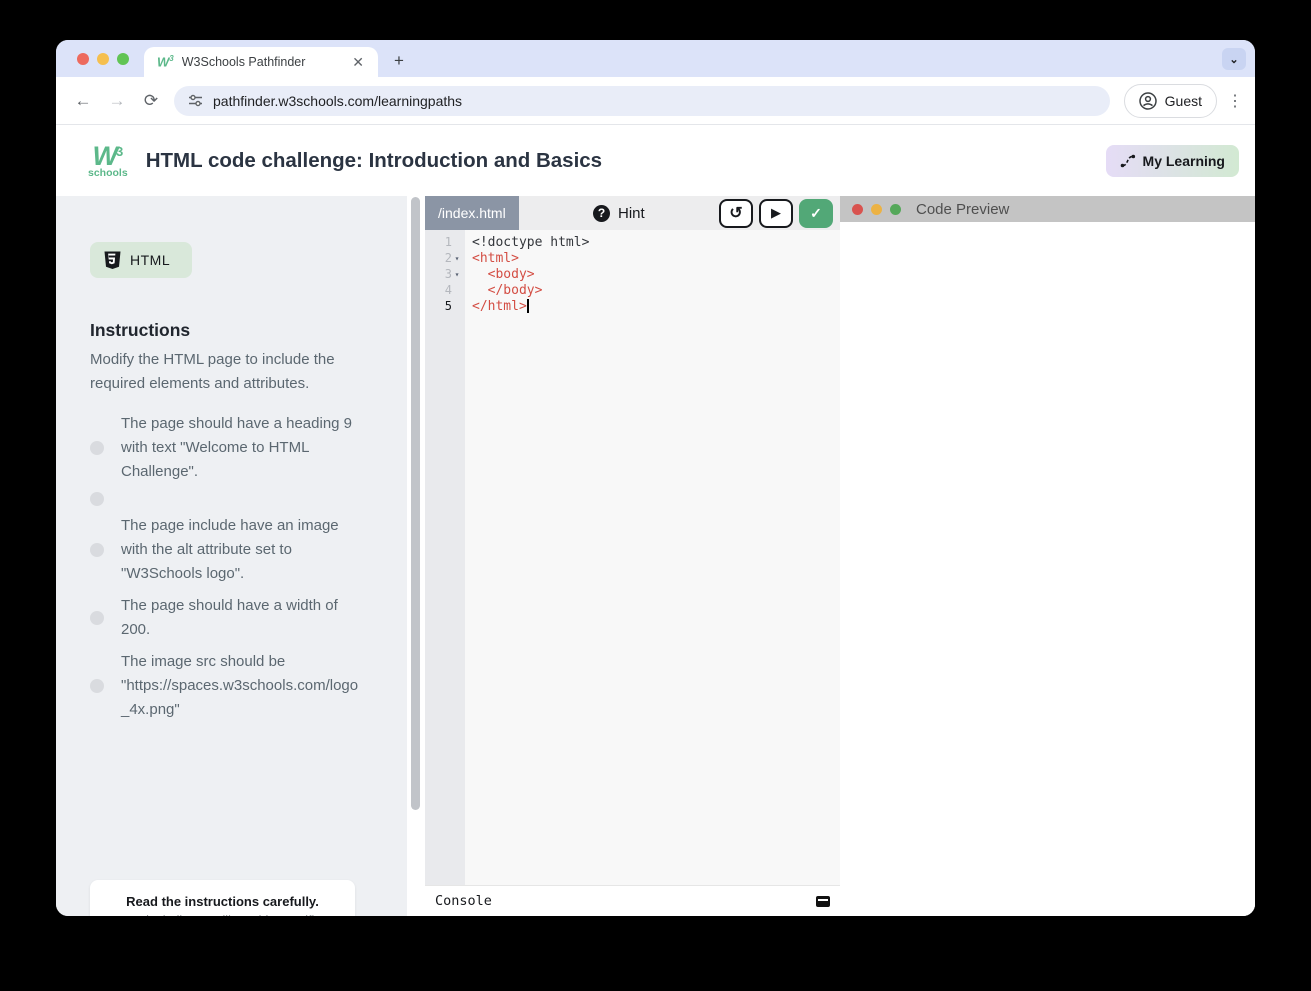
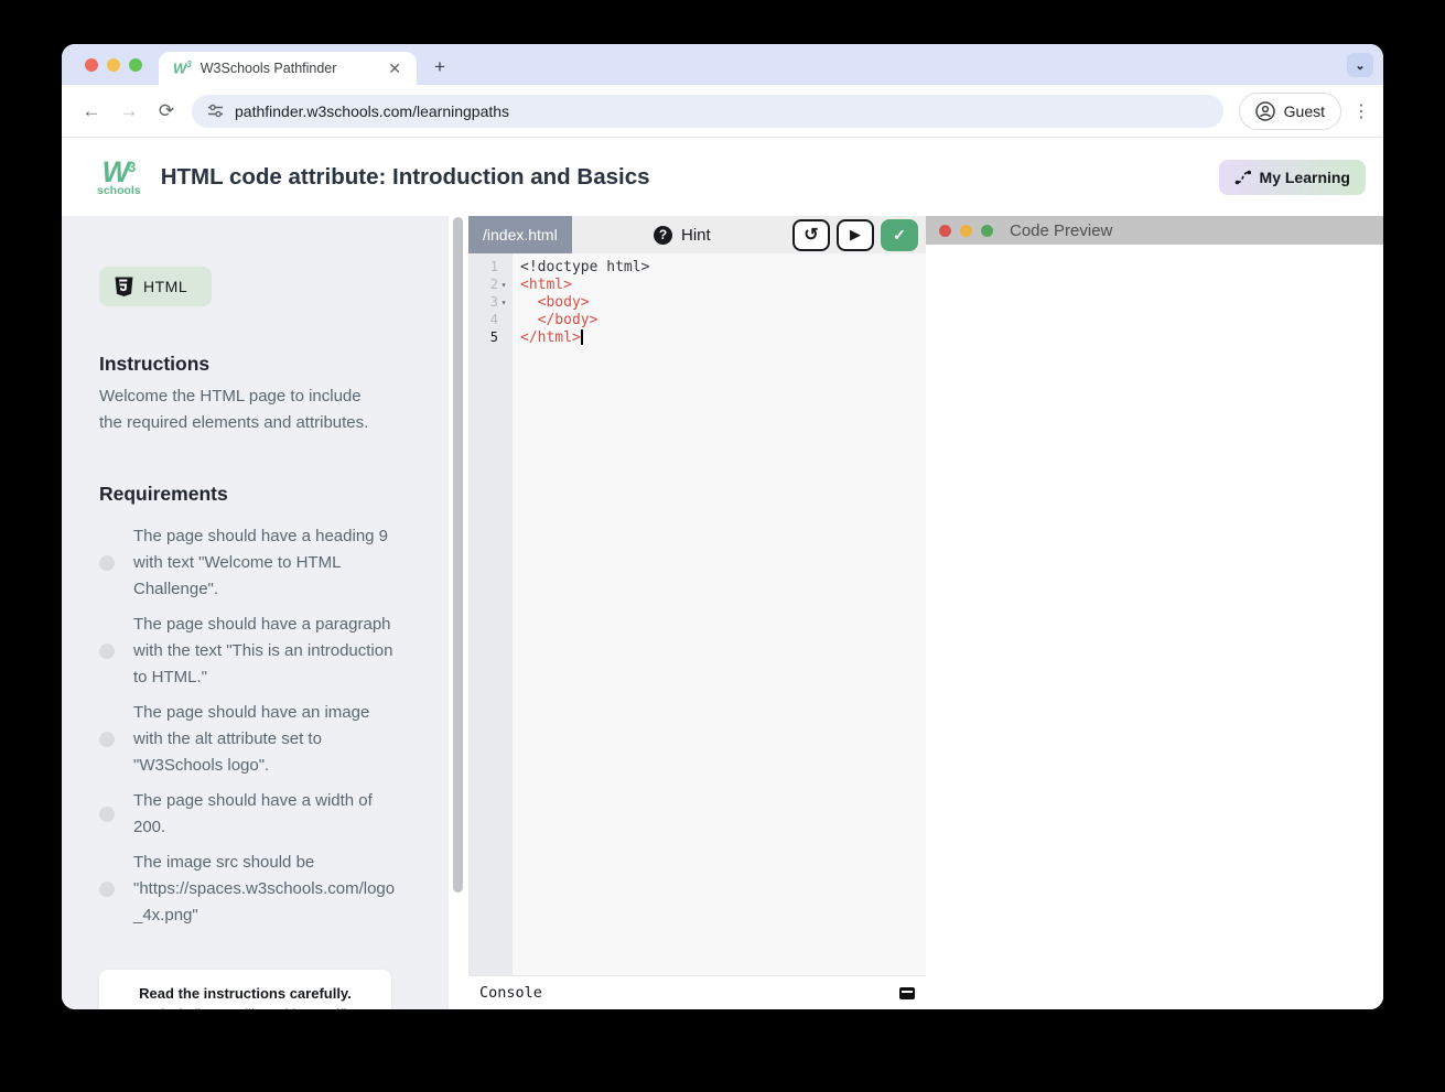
  W3
  W3Schools Pathfinder
  ✕
  +
  ⌄
  ←
  →
  ⟳
  pathfinder.w3schools.com/learningpaths
  Guest
  ⋮
  W3
  schools
- HTML code challenge: Introduction and Basics
+ HTML code attribute: Introduction and Basics
  My Learning
  HTML
  Instructions
- Modify the HTML page to include the required elements and attributes.
+ Welcome the HTML page to include the required elements and attributes.
+ Requirements
  The page should have a heading 9 with text "Welcome to HTML Challenge".
+ The page should have a paragraph with the text "This is an introduction to HTML."
- The page include have an image with the alt attribute set to "W3Schools logo".
+ The page should have an image with the alt attribute set to "W3Schools logo".
  The page should have a width of 200.
  The image src should be "https://spaces.w3schools.com/logo_4x.png"
  Read the instructions carefully.
  /index.html
  ?
  Hint
  ↺
  ▶
  ✓
  1
  2
  ▾
  3
  ▾
  4
  5
  <!doctype html>
  <html>
  <body>
  </body>
  </html>
  Console
  Code Preview
